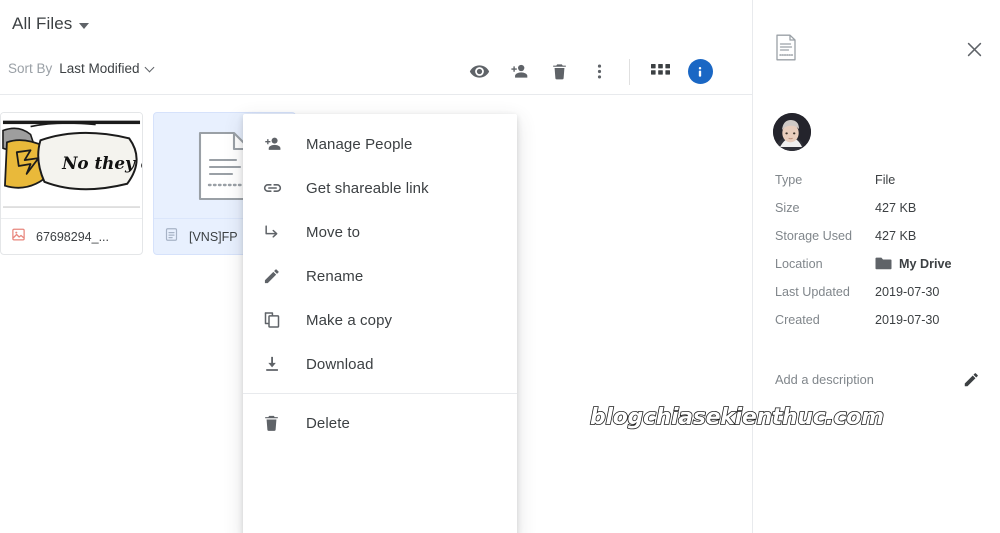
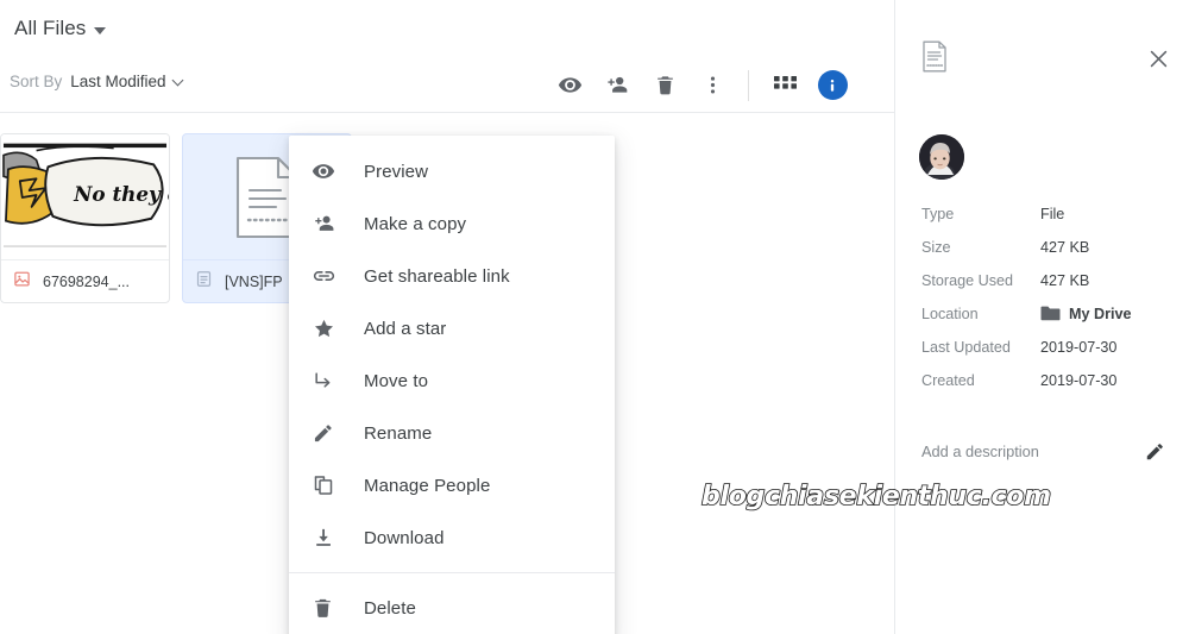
  All Files
  Sort By
  Last Modified
  No they
  67698294_...
  [VNS]FP
+ Preview
- Manage People
+ Make a copy
  Get shareable link
+ Add a star
  Move to
  Rename
- Make a copy
+ Manage People
  Download
  Delete
  Type
  File
  Size
  427 KB
  Storage Used
  427 KB
  Location
  My Drive
  Last Updated
  2019-07-30
  Created
  2019-07-30
  Add a description
  blogchiasekienthuc.com
